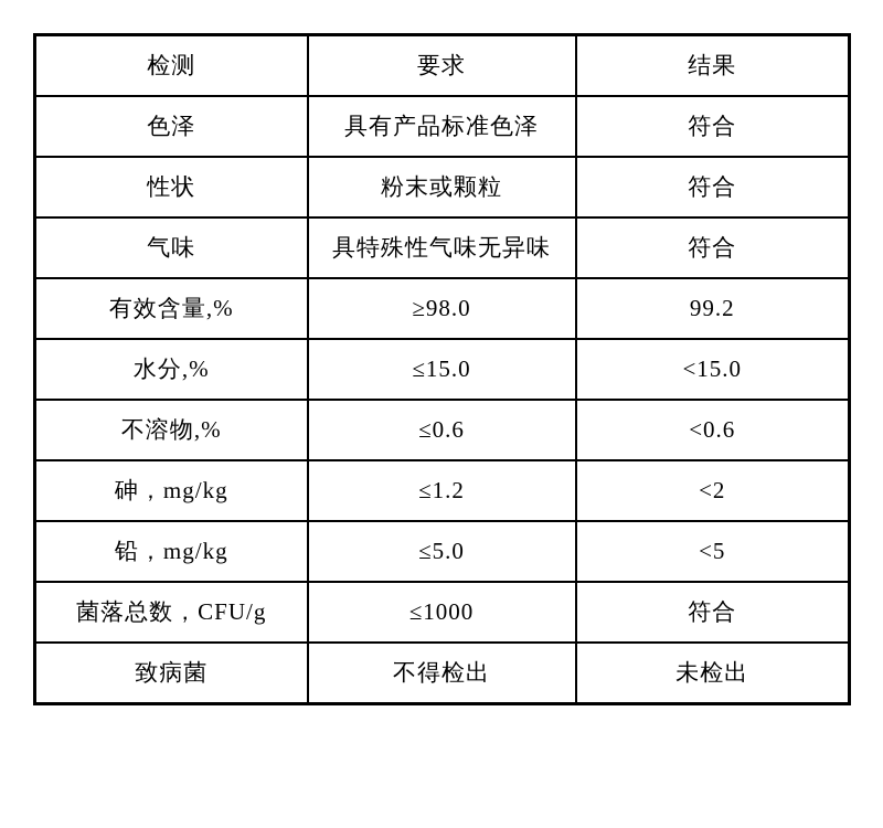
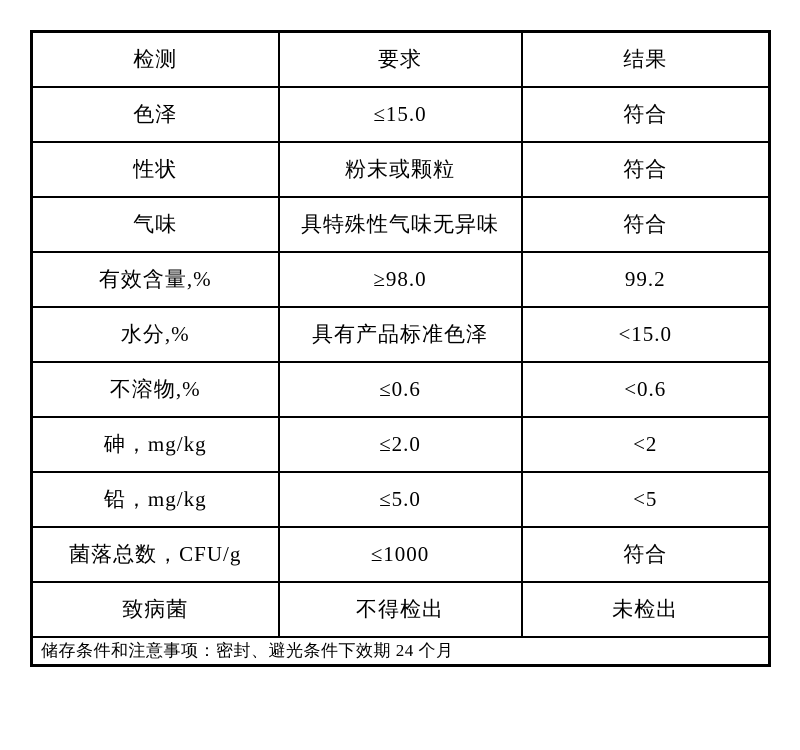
  检测	要求	结果
- 色泽	具有产品标准色泽	符合
+ 色泽	≤15.0	符合
  性状	粉末或颗粒	符合
  气味	具特殊性气味无异味	符合
  有效含量,%	≥98.0	99.2
- 水分,%	≤15.0	<15.0
+ 水分,%	具有产品标准色泽	<15.0
  不溶物,%	≤0.6	<0.6
- 砷，mg/kg	≤1.2	<2
+ 砷，mg/kg	≤2.0	<2
  铅，mg/kg	≤5.0	<5
  菌落总数，CFU/g	≤1000	符合
  致病菌	不得检出	未检出
+ 储存条件和注意事项：密封、避光条件下效期 24 个月
